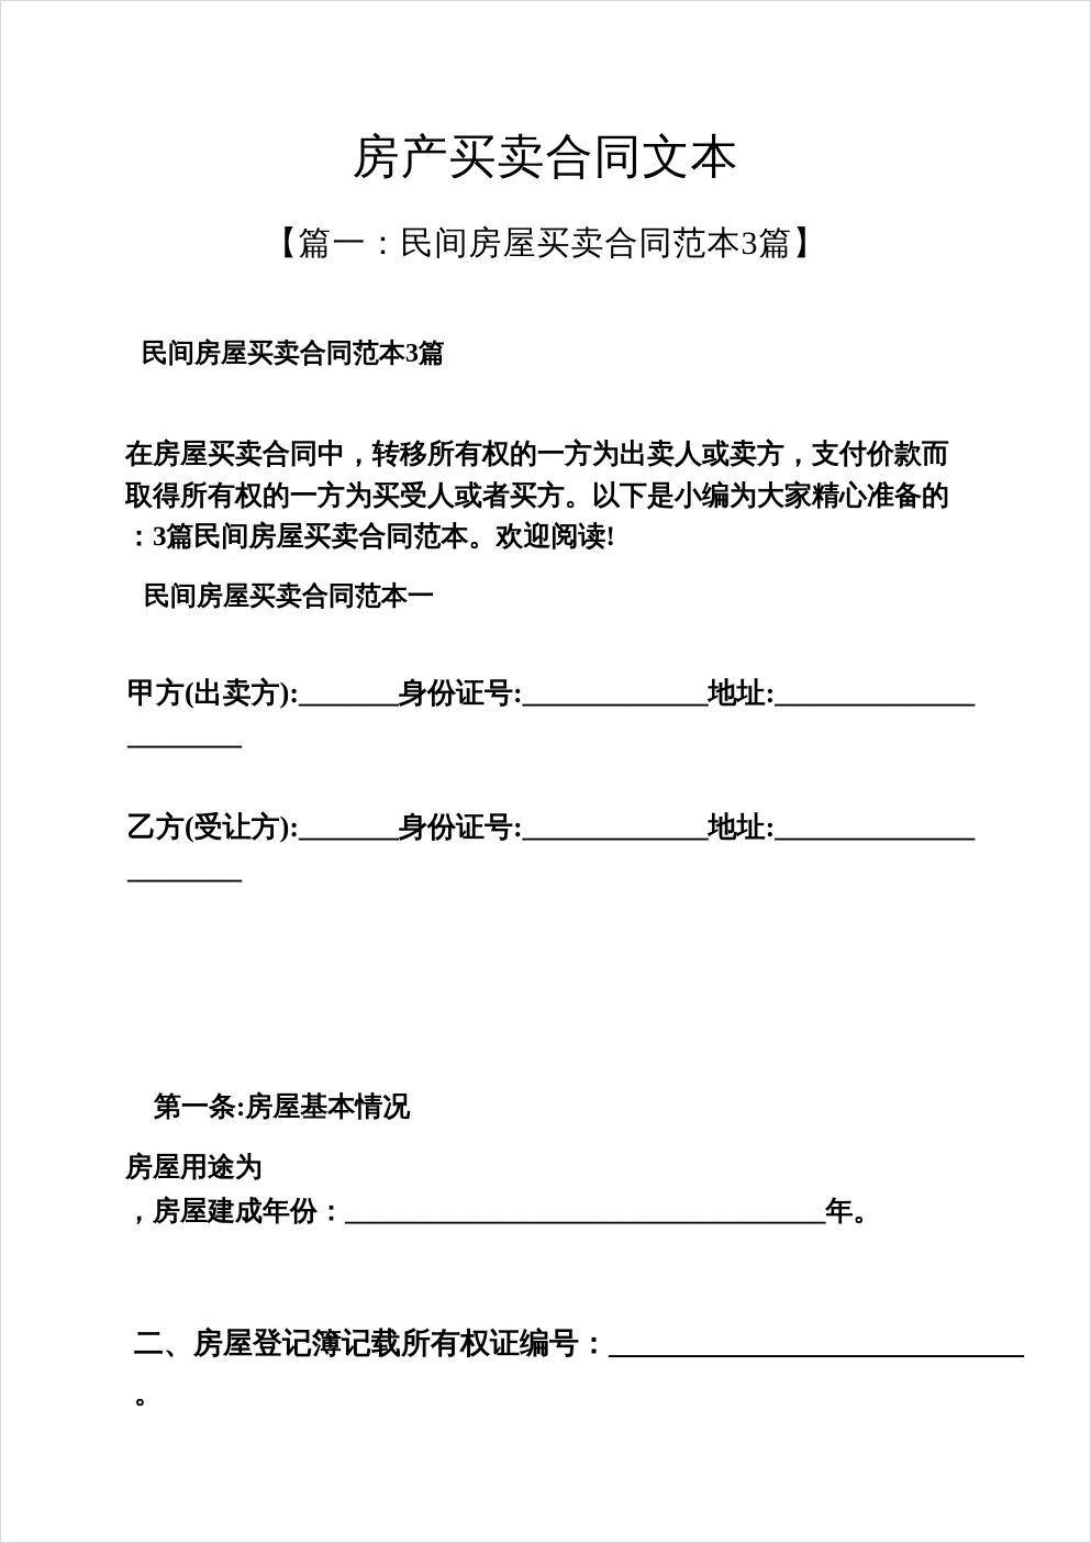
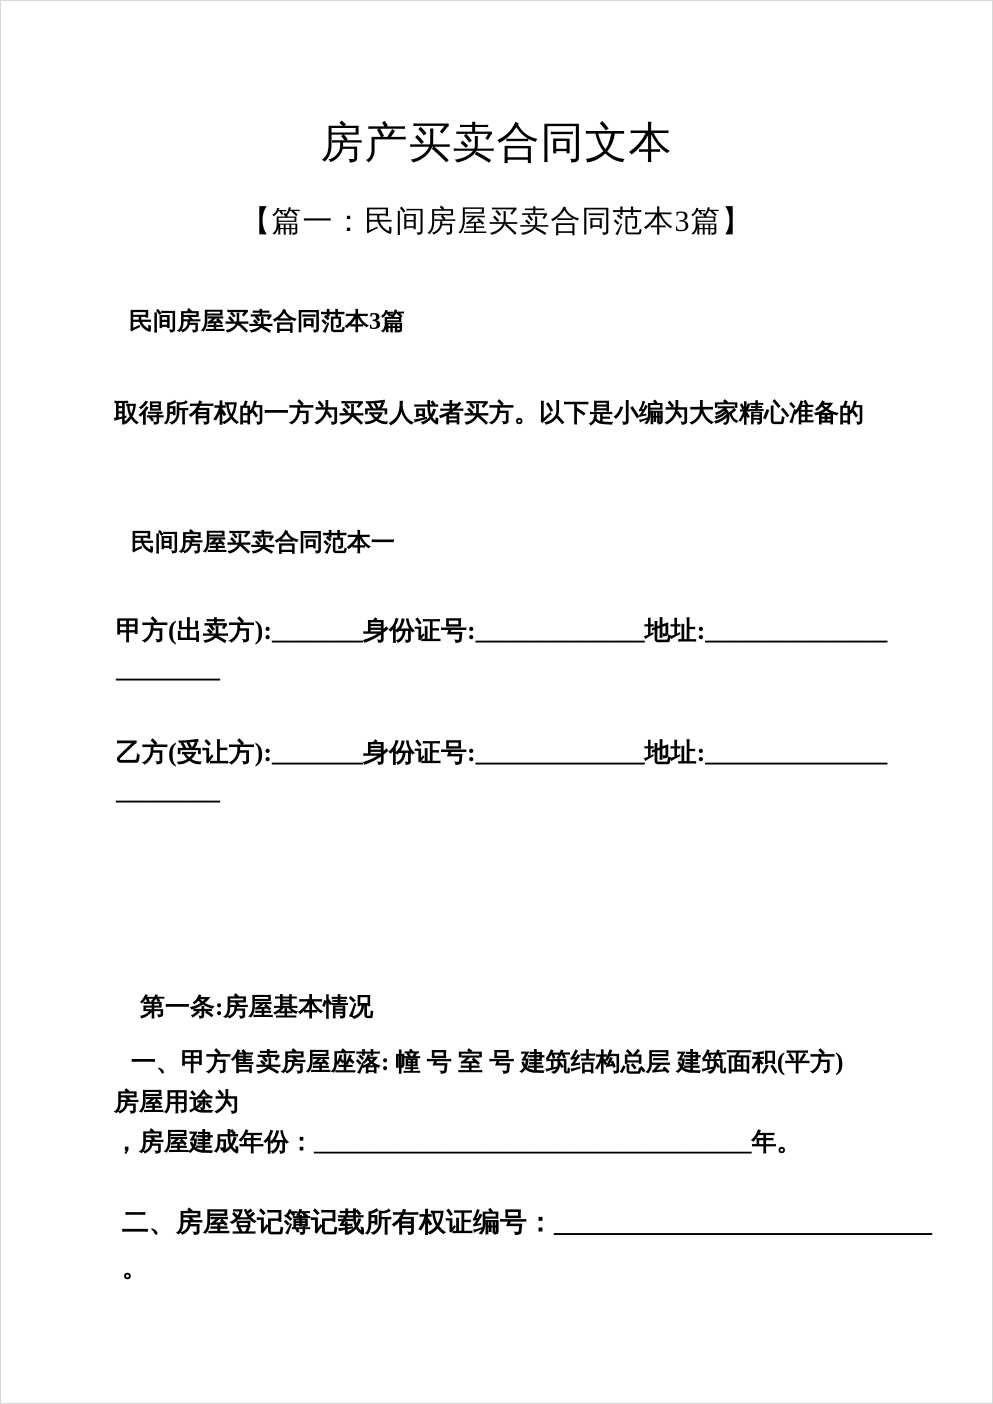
  房产买卖合同文本
  【篇一：民间房屋买卖合同范本3篇】
  民间房屋买卖合同范本3篇
- 在房屋买卖合同中，转移所有权的一方为出卖人或卖方，支付价款而
  取得所有权的一方为买受人或者买方。以下是小编为大家精心准备的
- ：3篇民间房屋买卖合同范本。欢迎阅读!
  民间房屋买卖合同范本一
  甲方(出卖方):_______身份证号:_____________地址:______________
  ________
  乙方(受让方):_______身份证号:_____________地址:______________
  ________
  第一条:房屋基本情况
+ 一、甲方售卖房屋座落: 幢 号 室 号 建筑结构总层 建筑面积(平方)
  房屋用途为
  ，房屋建成年份：___________________________________年。
  二、房屋登记簿记载所有权证编号：____________________________
  。
